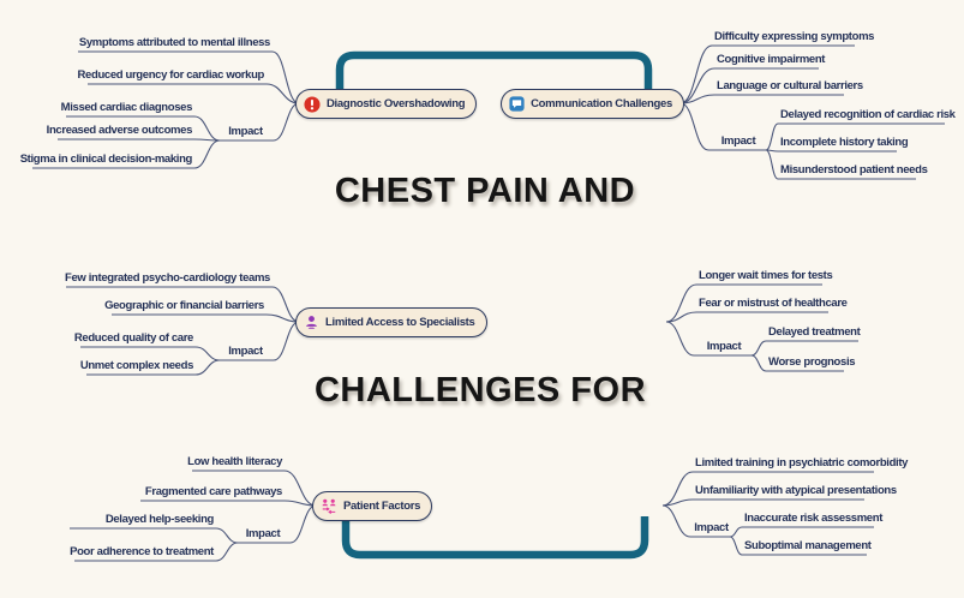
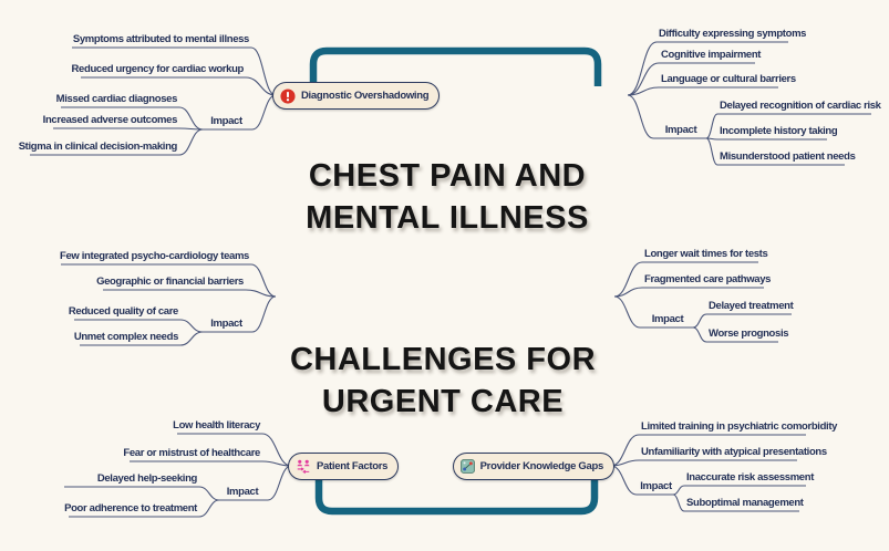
  Symptoms attributed to mental illness
  Reduced urgency for cardiac workup
  Impact
  Missed cardiac diagnoses
  Increased adverse outcomes
  Stigma in clinical decision-making
  Difficulty expressing symptoms
  Cognitive impairment
  Language or cultural barriers
  Impact
  Delayed recognition of cardiac risk
  Incomplete history taking
  Misunderstood patient needs
  Few integrated psycho-cardiology teams
  Geographic or financial barriers
  Impact
  Reduced quality of care
  Unmet complex needs
  Longer wait times for tests
- Fear or mistrust of healthcare
+ Fragmented care pathways
  Impact
  Delayed treatment
  Worse prognosis
  Low health literacy
- Fragmented care pathways
+ Fear or mistrust of healthcare
  Impact
  Delayed help-seeking
  Poor adherence to treatment
  Limited training in psychiatric comorbidity
  Unfamiliarity with atypical presentations
  Impact
  Inaccurate risk assessment
  Suboptimal management
  CHEST PAIN AND
+ MENTAL ILLNESS
  CHALLENGES FOR
+ URGENT CARE
  Diagnostic Overshadowing
- Communication Challenges
- Limited Access to Specialists
  Patient Factors
+ Provider Knowledge Gaps
